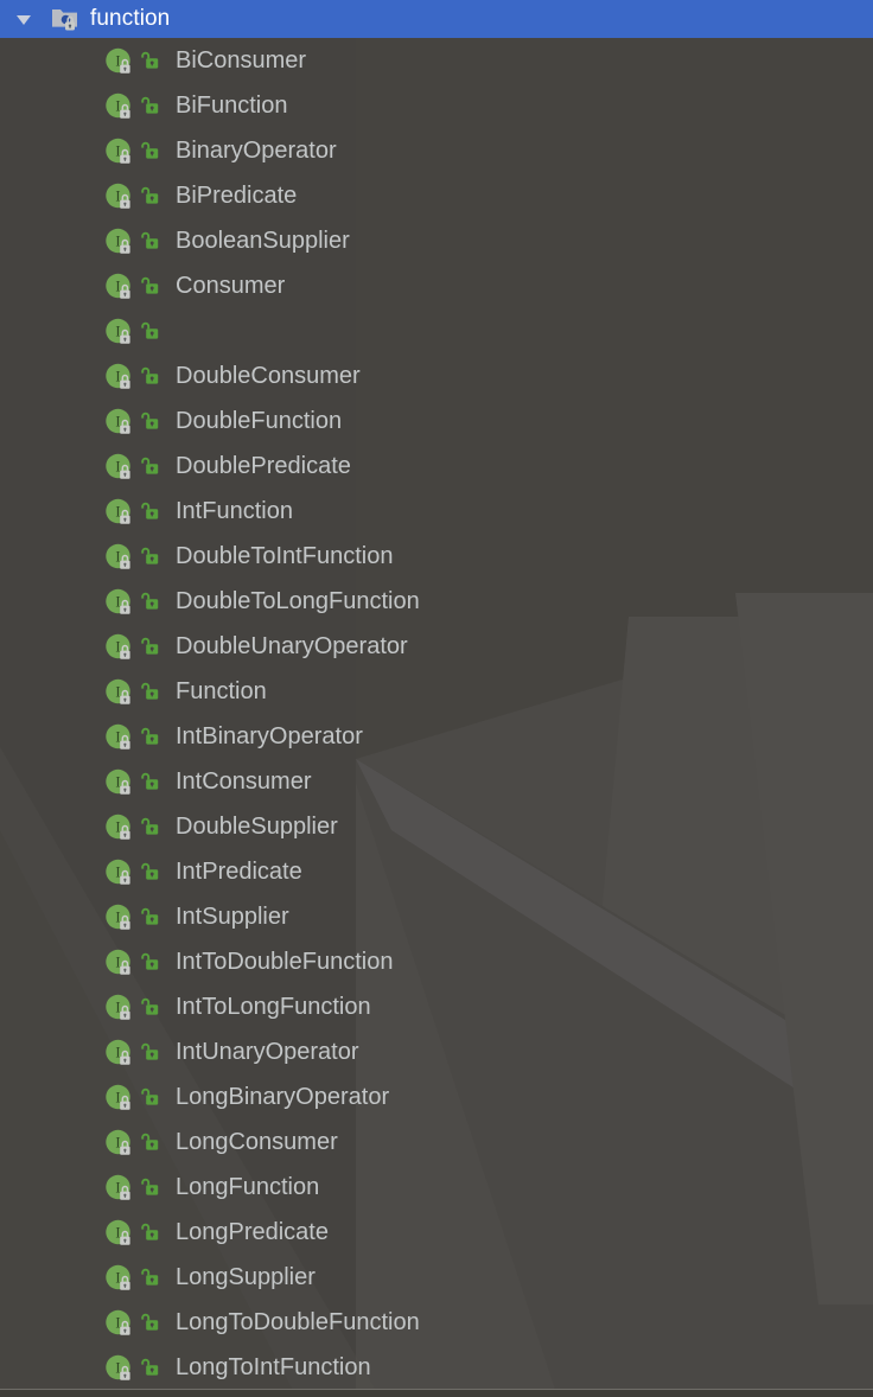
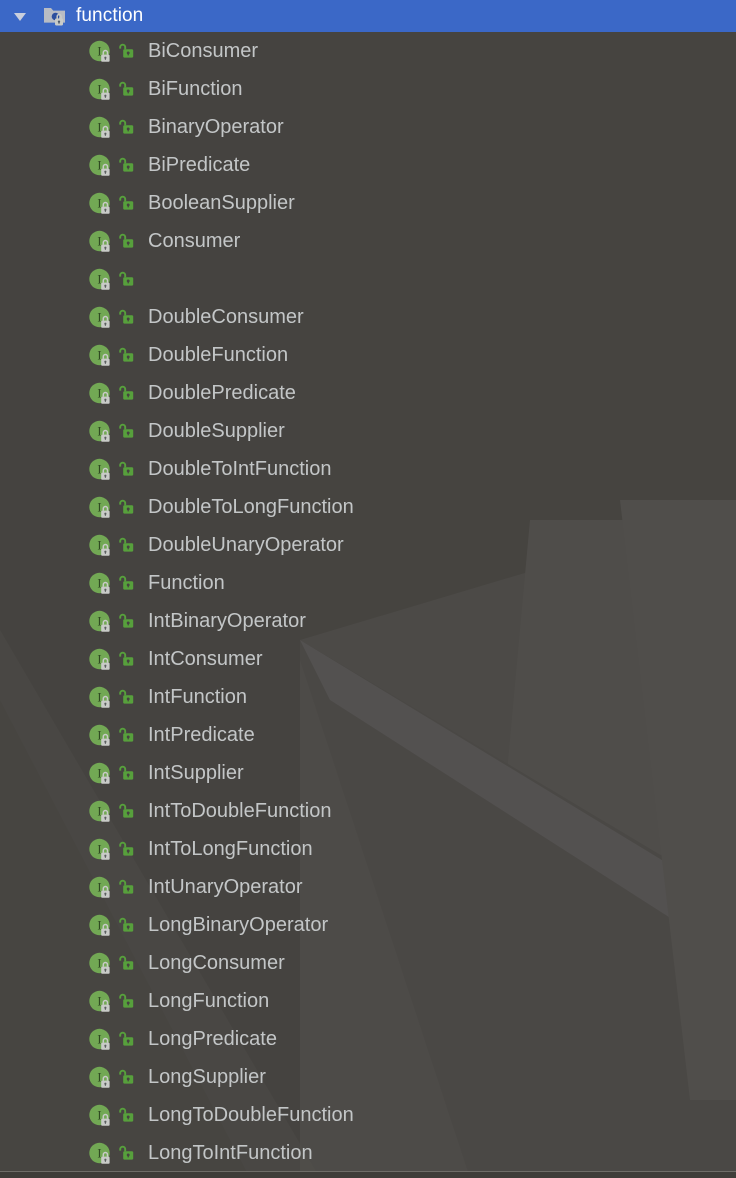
  function
  I
  BiConsumer
  I
  BiFunction
  I
  BinaryOperator
  I
  BiPredicate
  I
  BooleanSupplier
  I
  Consumer
  I
  I
  DoubleConsumer
  I
  DoubleFunction
  I
  DoublePredicate
  I
- IntFunction
+ DoubleSupplier
  I
  DoubleToIntFunction
  I
  DoubleToLongFunction
  I
  DoubleUnaryOperator
  I
  Function
  I
  IntBinaryOperator
  I
  IntConsumer
  I
- DoubleSupplier
+ IntFunction
  I
  IntPredicate
  I
  IntSupplier
  I
  IntToDoubleFunction
  I
  IntToLongFunction
  I
  IntUnaryOperator
  I
  LongBinaryOperator
  I
  LongConsumer
  I
  LongFunction
  I
  LongPredicate
  I
  LongSupplier
  I
  LongToDoubleFunction
  I
  LongToIntFunction
